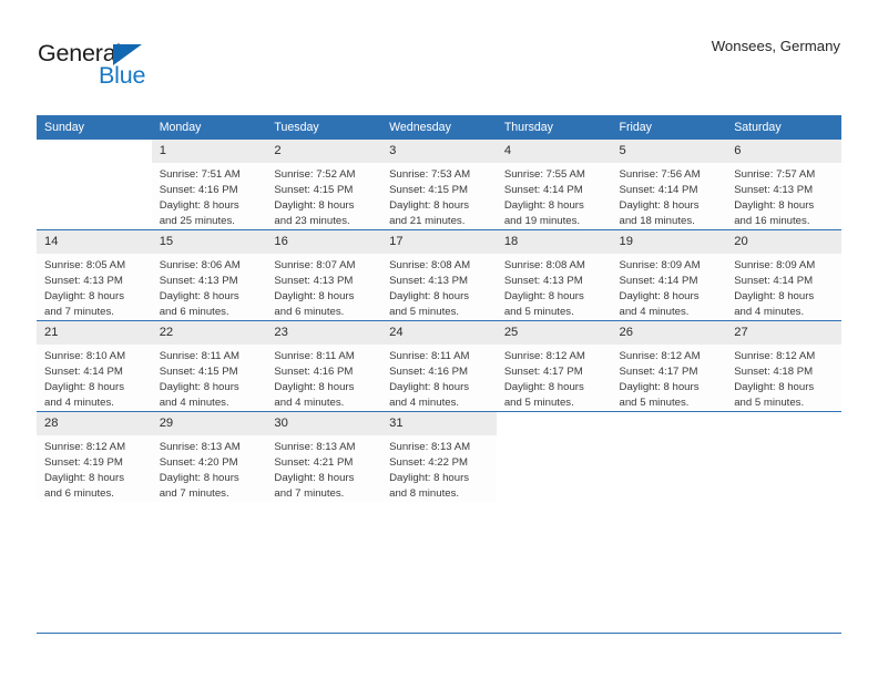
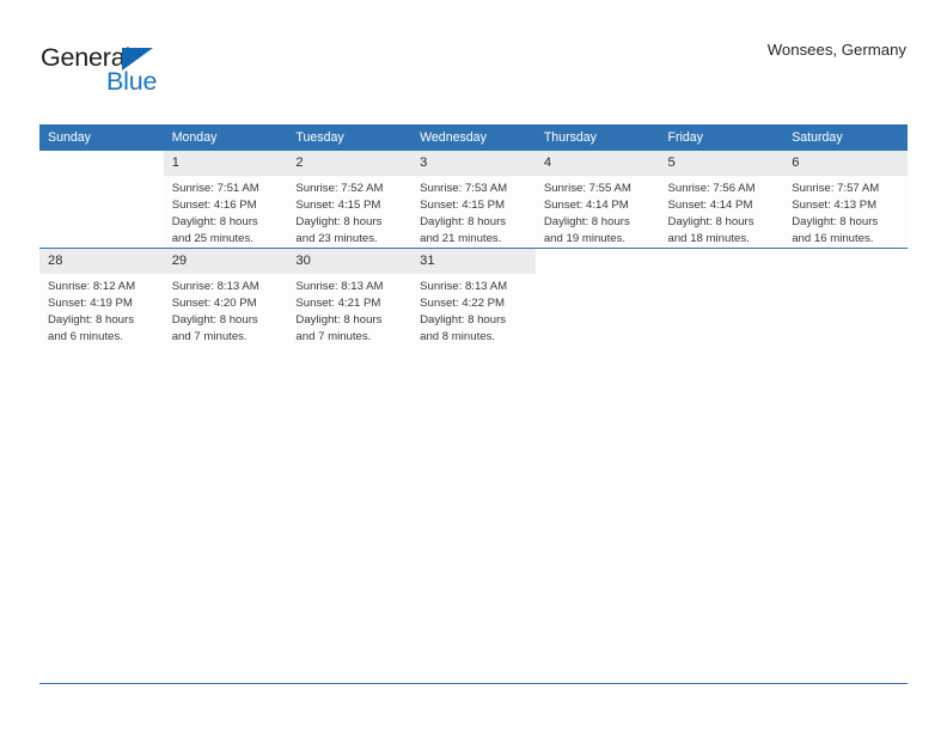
  General
  Blue
  Wonsees, Germany
  Sunday	Monday	Tuesday	Wednesday	Thursday	Friday	Saturday
  	1Sunrise: 7:51 AMSunset: 4:16 PMDaylight: 8 hoursand 25 minutes.	2Sunrise: 7:52 AMSunset: 4:15 PMDaylight: 8 hoursand 23 minutes.	3Sunrise: 7:53 AMSunset: 4:15 PMDaylight: 8 hoursand 21 minutes.	4Sunrise: 7:55 AMSunset: 4:14 PMDaylight: 8 hoursand 19 minutes.	5Sunrise: 7:56 AMSunset: 4:14 PMDaylight: 8 hoursand 18 minutes.	6Sunrise: 7:57 AMSunset: 4:13 PMDaylight: 8 hoursand 16 minutes.
- 14Sunrise: 8:05 AMSunset: 4:13 PMDaylight: 8 hoursand 7 minutes.	15Sunrise: 8:06 AMSunset: 4:13 PMDaylight: 8 hoursand 6 minutes.	16Sunrise: 8:07 AMSunset: 4:13 PMDaylight: 8 hoursand 6 minutes.	17Sunrise: 8:08 AMSunset: 4:13 PMDaylight: 8 hoursand 5 minutes.	18Sunrise: 8:08 AMSunset: 4:13 PMDaylight: 8 hoursand 5 minutes.	19Sunrise: 8:09 AMSunset: 4:14 PMDaylight: 8 hoursand 4 minutes.	20Sunrise: 8:09 AMSunset: 4:14 PMDaylight: 8 hoursand 4 minutes.
- 21Sunrise: 8:10 AMSunset: 4:14 PMDaylight: 8 hoursand 4 minutes.	22Sunrise: 8:11 AMSunset: 4:15 PMDaylight: 8 hoursand 4 minutes.	23Sunrise: 8:11 AMSunset: 4:16 PMDaylight: 8 hoursand 4 minutes.	24Sunrise: 8:11 AMSunset: 4:16 PMDaylight: 8 hoursand 4 minutes.	25Sunrise: 8:12 AMSunset: 4:17 PMDaylight: 8 hoursand 5 minutes.	26Sunrise: 8:12 AMSunset: 4:17 PMDaylight: 8 hoursand 5 minutes.	27Sunrise: 8:12 AMSunset: 4:18 PMDaylight: 8 hoursand 5 minutes.
  28Sunrise: 8:12 AMSunset: 4:19 PMDaylight: 8 hoursand 6 minutes.	29Sunrise: 8:13 AMSunset: 4:20 PMDaylight: 8 hoursand 7 minutes.	30Sunrise: 8:13 AMSunset: 4:21 PMDaylight: 8 hoursand 7 minutes.	31Sunrise: 8:13 AMSunset: 4:22 PMDaylight: 8 hoursand 8 minutes.
